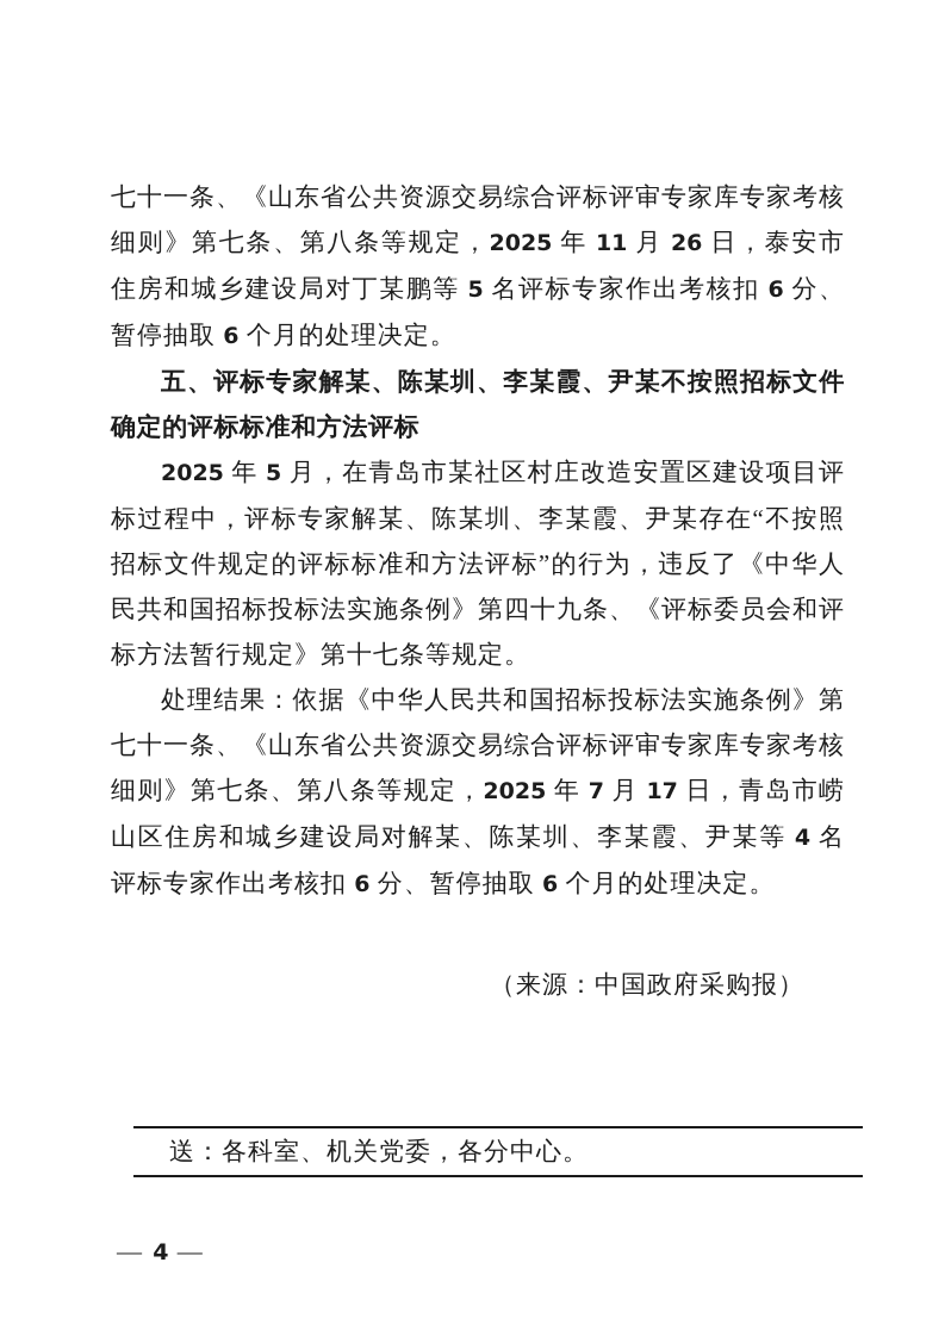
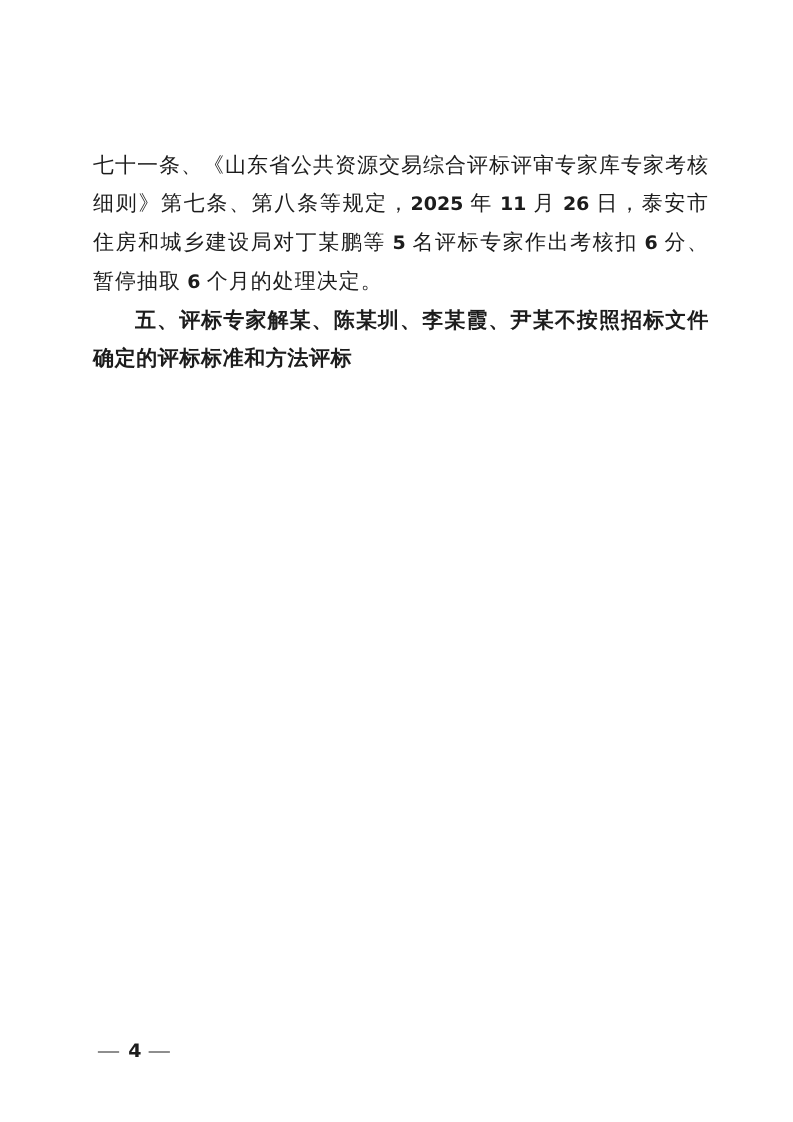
  七十一条、《山东省公共资源交易综合评标评审专家库专家考核细则》第七条、第八条等规定，2025 年 11 月 26 日，泰安市住房和城乡建设局对丁某鹏等 5 名评标专家作出考核扣 6 分、暂停抽取 6 个月的处理决定。
  五、评标专家解某、陈某圳、李某霞、尹某不按照招标文件确定的评标标准和方法评标
- 2025 年 5 月，在青岛市某社区村庄改造安置区建设项目评标过程中，评标专家解某、陈某圳、李某霞、尹某存在“不按照招标文件规定的评标标准和方法评标”的行为，违反了《中华人民共和国招标投标法实施条例》第四十九条、《评标委员会和评标方法暂行规定》第十七条等规定。
- 处理结果：依据《中华人民共和国招标投标法实施条例》第七十一条、《山东省公共资源交易综合评标评审专家库专家考核细则》第七条、第八条等规定，2025 年 7 月 17 日，青岛市崂山区住房和城乡建设局对解某、陈某圳、李某霞、尹某等 4 名评标专家作出考核扣 6 分、暂停抽取 6 个月的处理决定。
- （来源：中国政府采购报）
- 送：各科室、机关党委，各分中心。
  — 4 —
